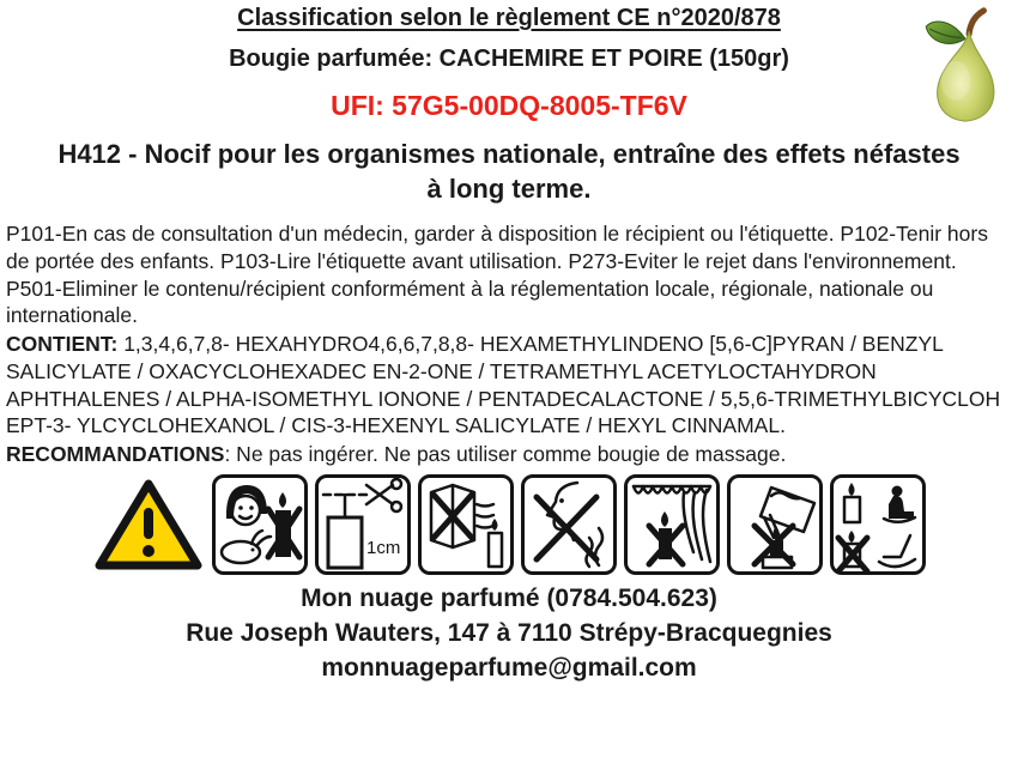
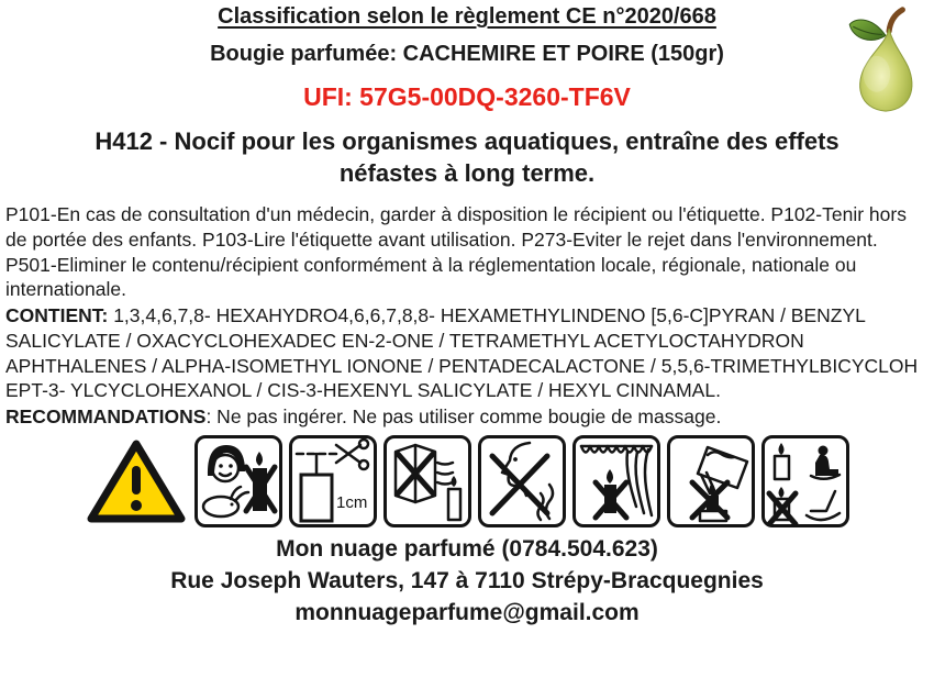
- Classification selon le règlement CE n°2020/878
+ Classification selon le règlement CE n°2020/668
  Bougie parfumée: CACHEMIRE ET POIRE (150gr)
- UFI: 57G5-00DQ-8005-TF6V
+ UFI: 57G5-00DQ-3260-TF6V
- H412 - Nocif pour les organismes nationale, entraîne des effets néfastes à long terme.
+ H412 - Nocif pour les organismes aquatiques, entraîne des effets néfastes à long terme.
  P101-En cas de consultation d'un médecin, garder à disposition le récipient ou l'étiquette. P102-Tenir hors de portée des enfants. P103-Lire l'étiquette avant utilisation. P273-Eviter le rejet dans l'environnement. P501-Eliminer le contenu/récipient conformément à la réglementation locale, régionale, nationale ou internationale.
  CONTIENT: 1,3,4,6,7,8- HEXAHYDRO4,6,6,7,8,8- HEXAMETHYLINDENO [5,6-C]PYRAN / BENZYL SALICYLATE / OXACYCLOHEXADEC EN-2-ONE / TETRAMETHYL ACETYLOCTAHYDRON APHTHALENES / ALPHA-ISOMETHYL IONONE / PENTADECALACTONE / 5,5,6-TRIMETHYLBICYCLOH EPT-3- YLCYCLOHEXANOL / CIS-3-HEXENYL SALICYLATE / HEXYL CINNAMAL.
  RECOMMANDATIONS: Ne pas ingérer. Ne pas utiliser comme bougie de massage.
  1cm
  Mon nuage parfumé (0784.504.623)
  Rue Joseph Wauters, 147 à 7110 Strépy-Bracquegnies
  monnuageparfume@gmail.com
